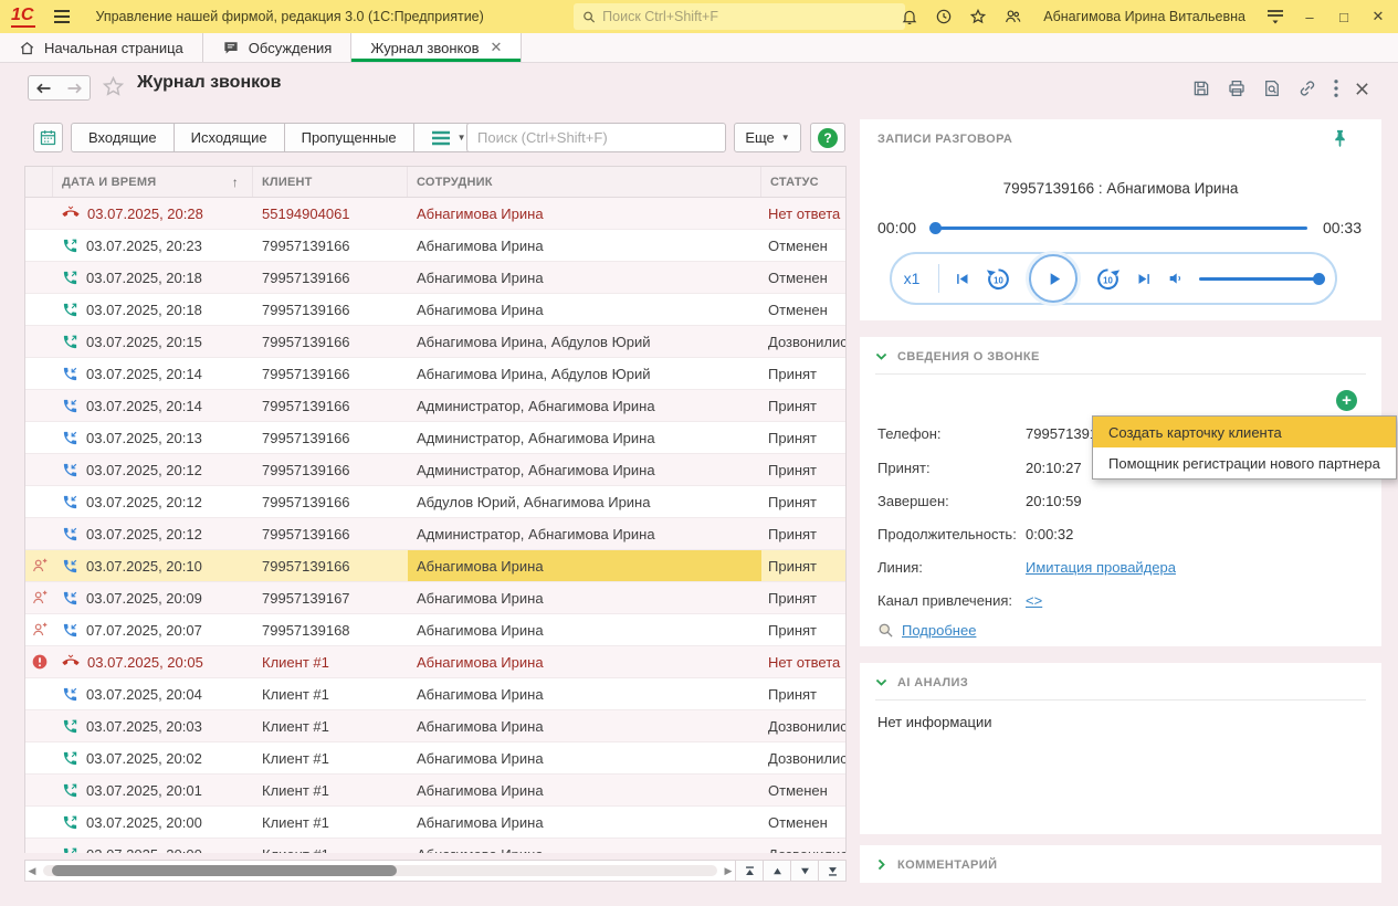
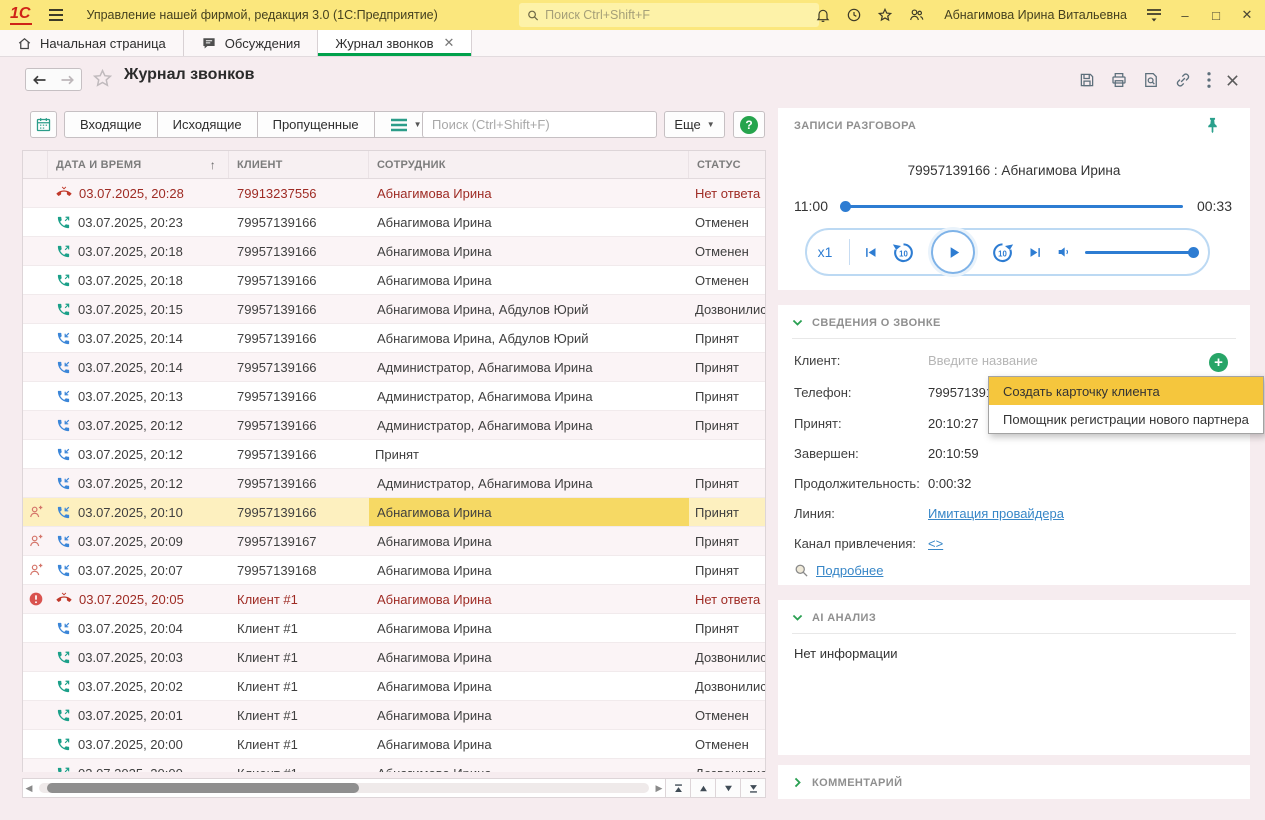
  1С
  Управление нашей фирмой, редакция 3.0 (1С:Предприятие)
  Поиск Ctrl+Shift+F
  Абнагимова Ирина Витальевна
  –
  □
  ✕
  Начальная страница
  Обсуждения
  Журнал звонков
  ✕
  Журнал звонков
  Входящие
  Исходящие
  Пропущенные
  ▼
  Поиск (Ctrl+Shift+F)
  Еще
  ▼
  ?
  ДАТА И ВРЕМЯ
  ↑
  КЛИЕНТ
  СОТРУДНИК
  СТАТУС
  03.07.2025, 20:28
- 55194904061
+ 79913237556
  Абнагимова Ирина
  Нет ответа
  03.07.2025, 20:23
  79957139166
  Абнагимова Ирина
  Отменен
  03.07.2025, 20:18
  79957139166
  Абнагимова Ирина
  Отменен
  03.07.2025, 20:18
  79957139166
  Абнагимова Ирина
  Отменен
  03.07.2025, 20:15
  79957139166
  Абнагимова Ирина, Абдулов Юрий
  Дозвонилис
  03.07.2025, 20:14
  79957139166
  Абнагимова Ирина, Абдулов Юрий
  Принят
  03.07.2025, 20:14
  79957139166
  Администратор, Абнагимова Ирина
  Принят
  03.07.2025, 20:13
  79957139166
  Администратор, Абнагимова Ирина
  Принят
  03.07.2025, 20:12
  79957139166
  Администратор, Абнагимова Ирина
  Принят
  03.07.2025, 20:12
  79957139166
- Абдулов Юрий, Абнагимова Ирина
  Принят
  03.07.2025, 20:12
  79957139166
  Администратор, Абнагимова Ирина
  Принят
  03.07.2025, 20:10
  79957139166
  Абнагимова Ирина
  Принят
  03.07.2025, 20:09
  79957139167
  Абнагимова Ирина
  Принят
- 07.07.2025, 20:07
+ 03.07.2025, 20:07
  79957139168
  Абнагимова Ирина
  Принят
  03.07.2025, 20:05
  Клиент #1
  Абнагимова Ирина
  Нет ответа
  03.07.2025, 20:04
  Клиент #1
  Абнагимова Ирина
  Принят
  03.07.2025, 20:03
  Клиент #1
  Абнагимова Ирина
  Дозвонилис
  03.07.2025, 20:02
  Клиент #1
  Абнагимова Ирина
  Дозвонилис
  03.07.2025, 20:01
  Клиент #1
  Абнагимова Ирина
  Отменен
  03.07.2025, 20:00
  Клиент #1
  Абнагимова Ирина
  Отменен
  ◀
  ▶
  ЗАПИСИ РАЗГОВОРА
  79957139166 : Абнагимова Ирина
- 00:00
+ 11:00
  00:33
  x1
  10
  10
  СВЕДЕНИЯ О ЗВОНКЕ
+ Клиент:
+ Введите название
  +
  Телефон:
  79957139
  Принят:
  20:10:27
  Завершен:
  20:10:59
  Продолжительность:
  0:00:32
  Линия:
  Имитация провайдера
  Канал привлечения:
  <>
  Подробнее
  AI АНАЛИЗ
  Нет информации
  КОММЕНТАРИЙ
  Создать карточку клиента
  Помощник регистрации нового партнера
